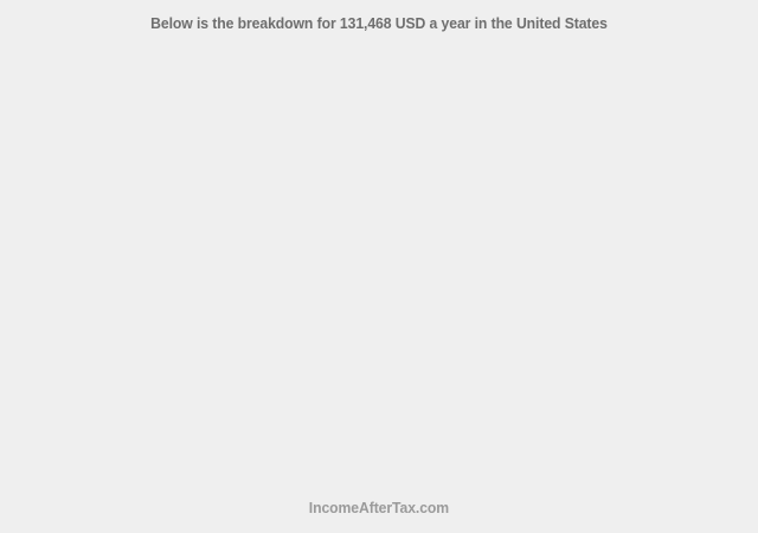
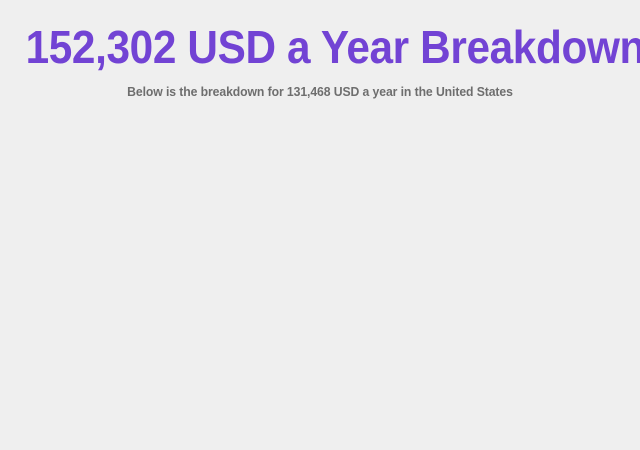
+ 152,302 USD a Year Breakdown
  Below is the breakdown for 131,468 USD a year in the United States
- IncomeAfterTax.com
